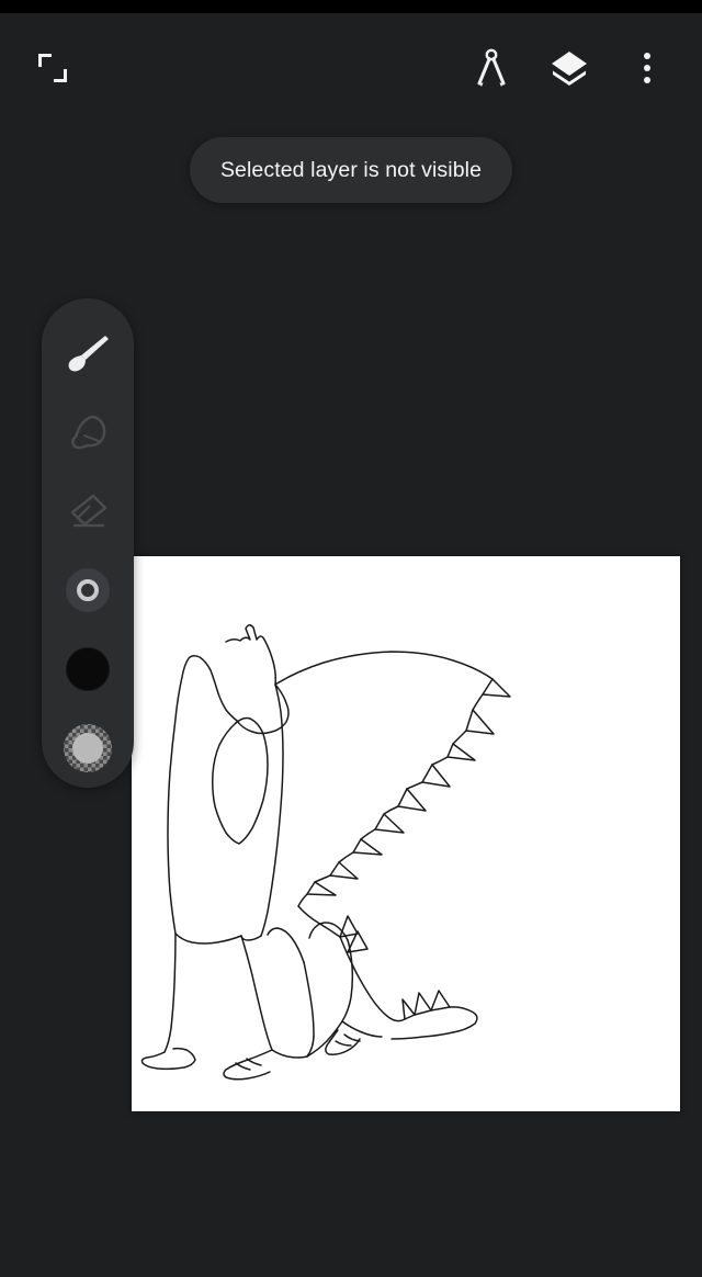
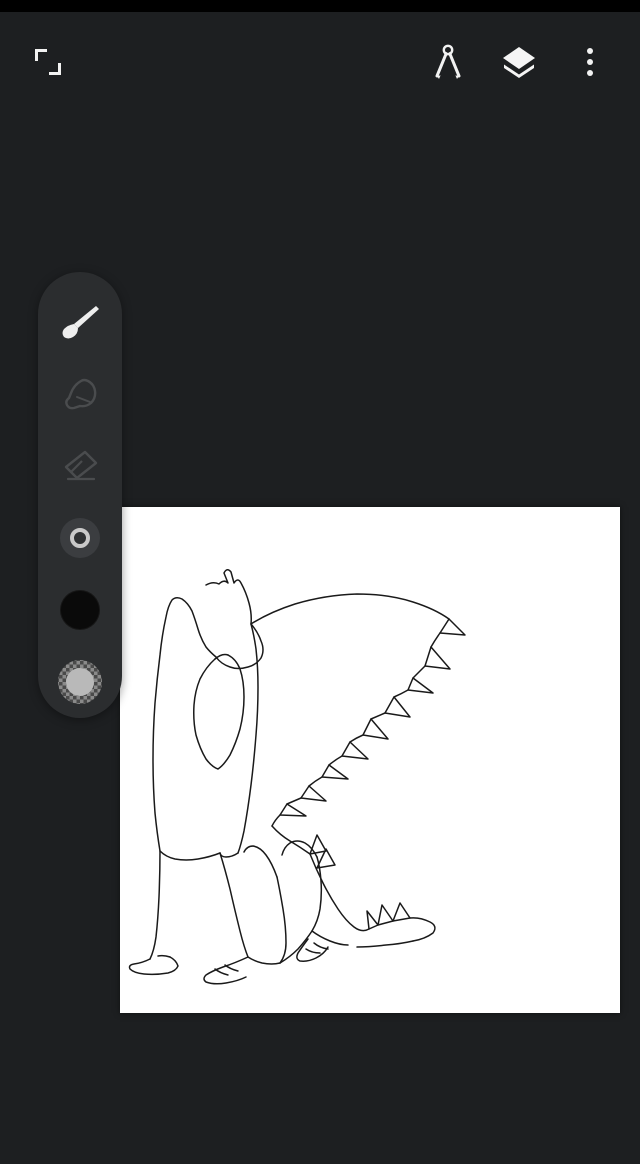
- Selected layer is not visible
